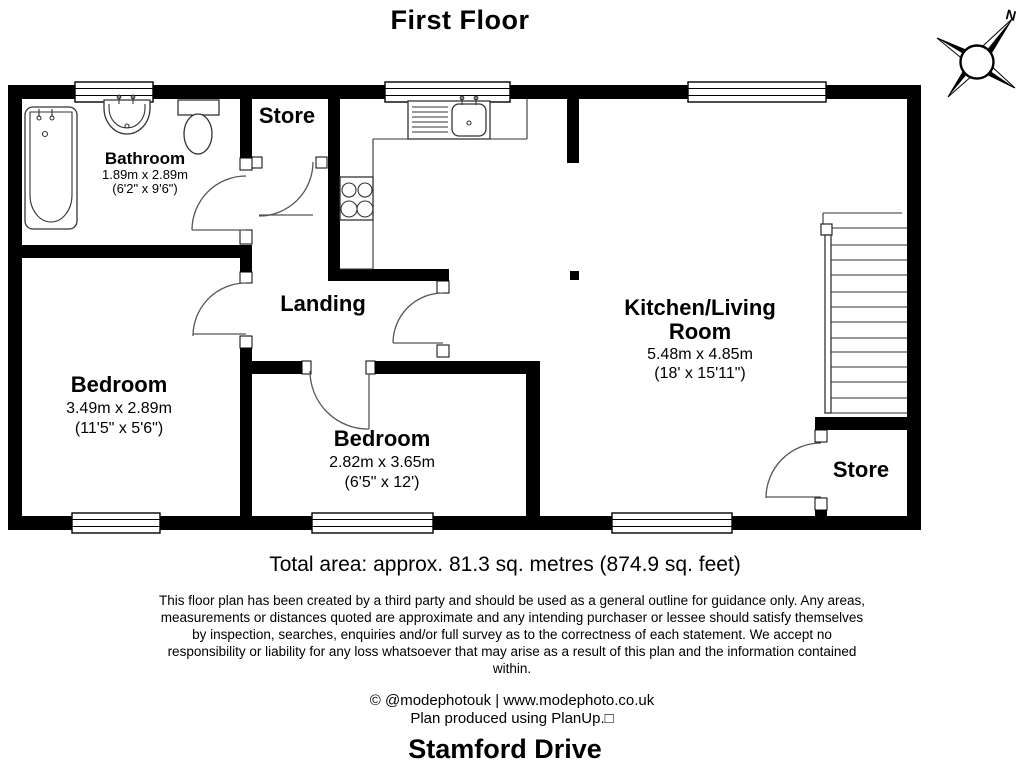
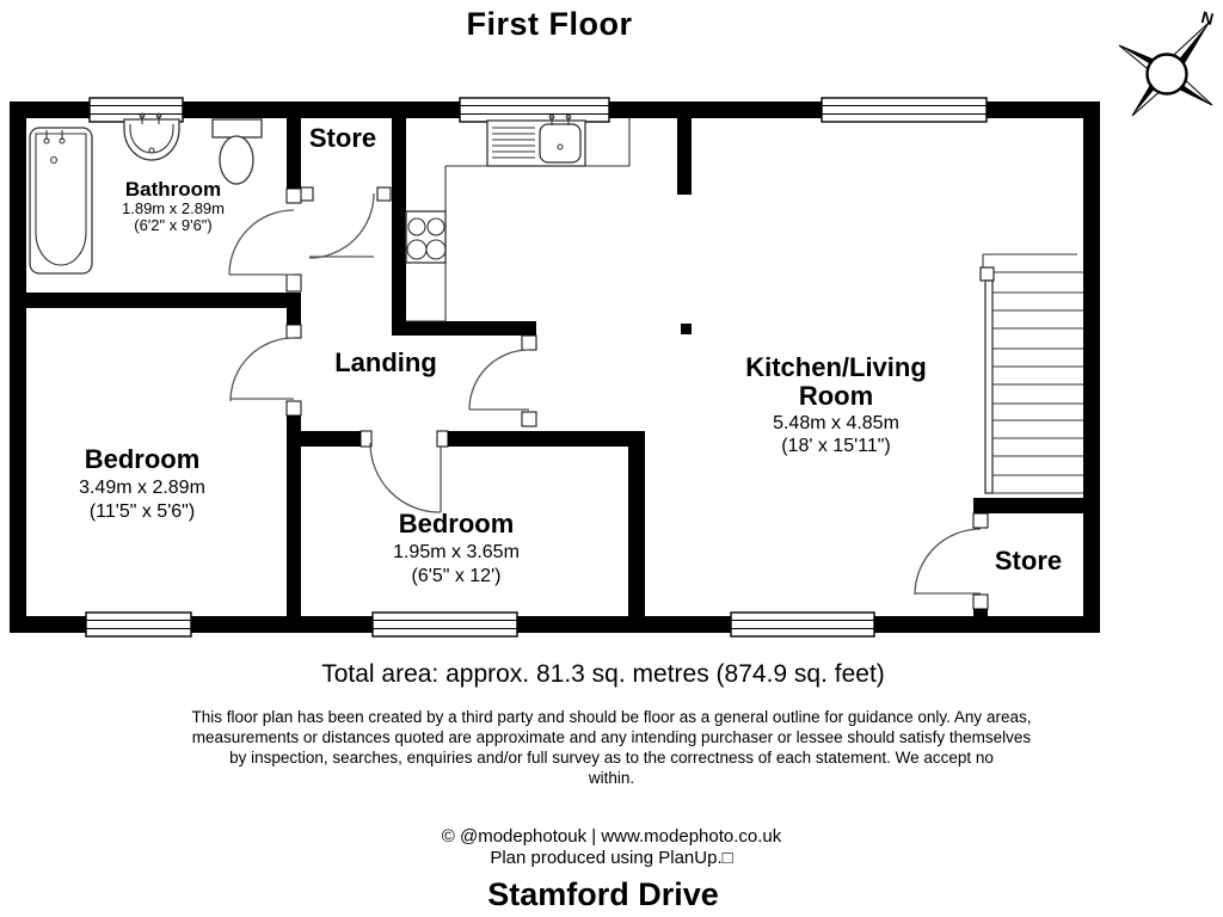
  First Floor
  Bathroom
  1.89m x 2.89m
  (6'2" x 9'6")
  Store
  Landing
  Bedroom
  3.49m x 2.89m
  (11'5" x 5'6")
  Bedroom
- 2.82m x 3.65m
+ 1.95m x 3.65m
  (6'5" x 12')
  Kitchen/Living
  Room
  5.48m x 4.85m
  (18' x 15'11")
  Store
  Total area: approx. 81.3 sq. metres (874.9 sq. feet)
- This floor plan has been created by a third party and should be used as a general outline for guidance only. Any areas,
+ This floor plan has been created by a third party and should be floor as a general outline for guidance only. Any areas,
  measurements or distances quoted are approximate and any intending purchaser or lessee should satisfy themselves
  by inspection, searches, enquiries and/or full survey as to the correctness of each statement. We accept no
- responsibility or liability for any loss whatsoever that may arise as a result of this plan and the information contained
  within.
  © @modephotouk | www.modephoto.co.uk
  Plan produced using PlanUp.□
  Stamford Drive
